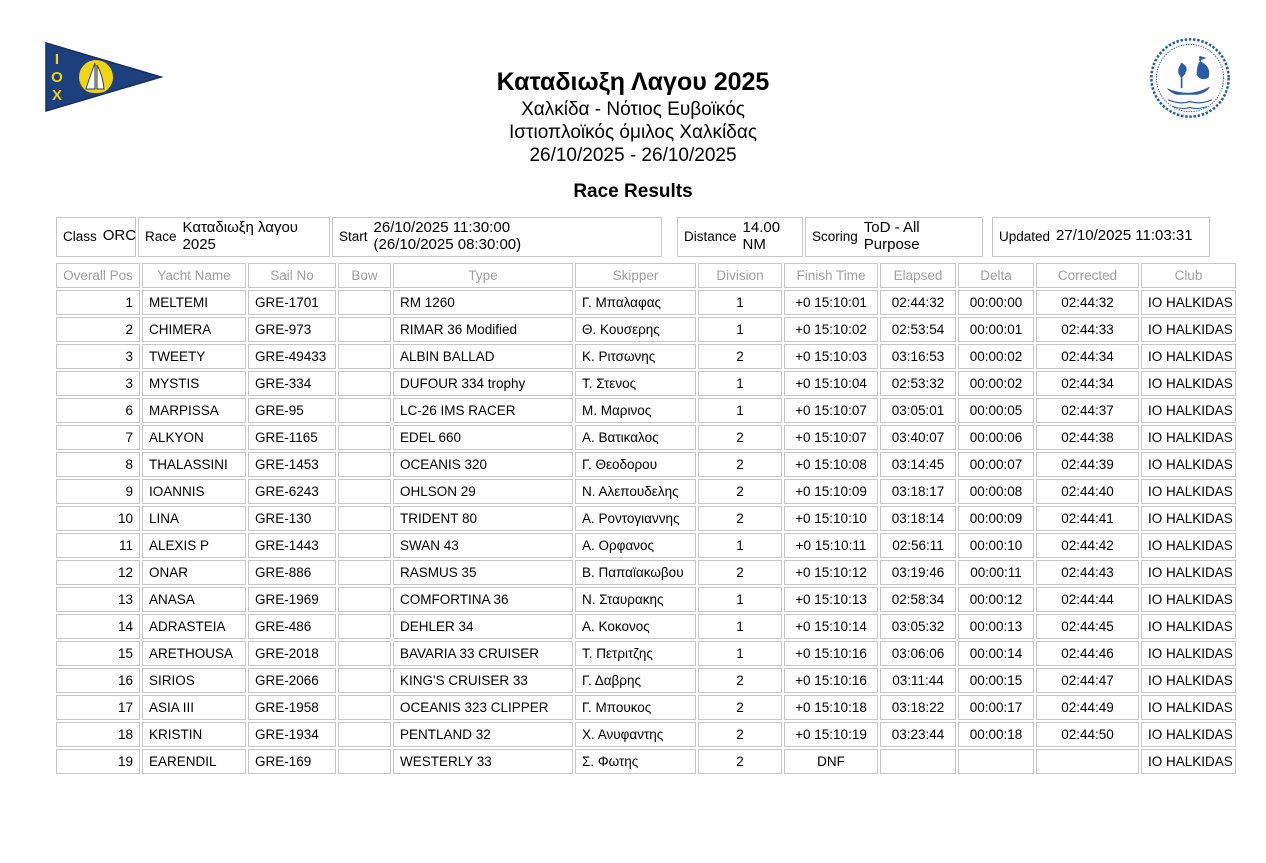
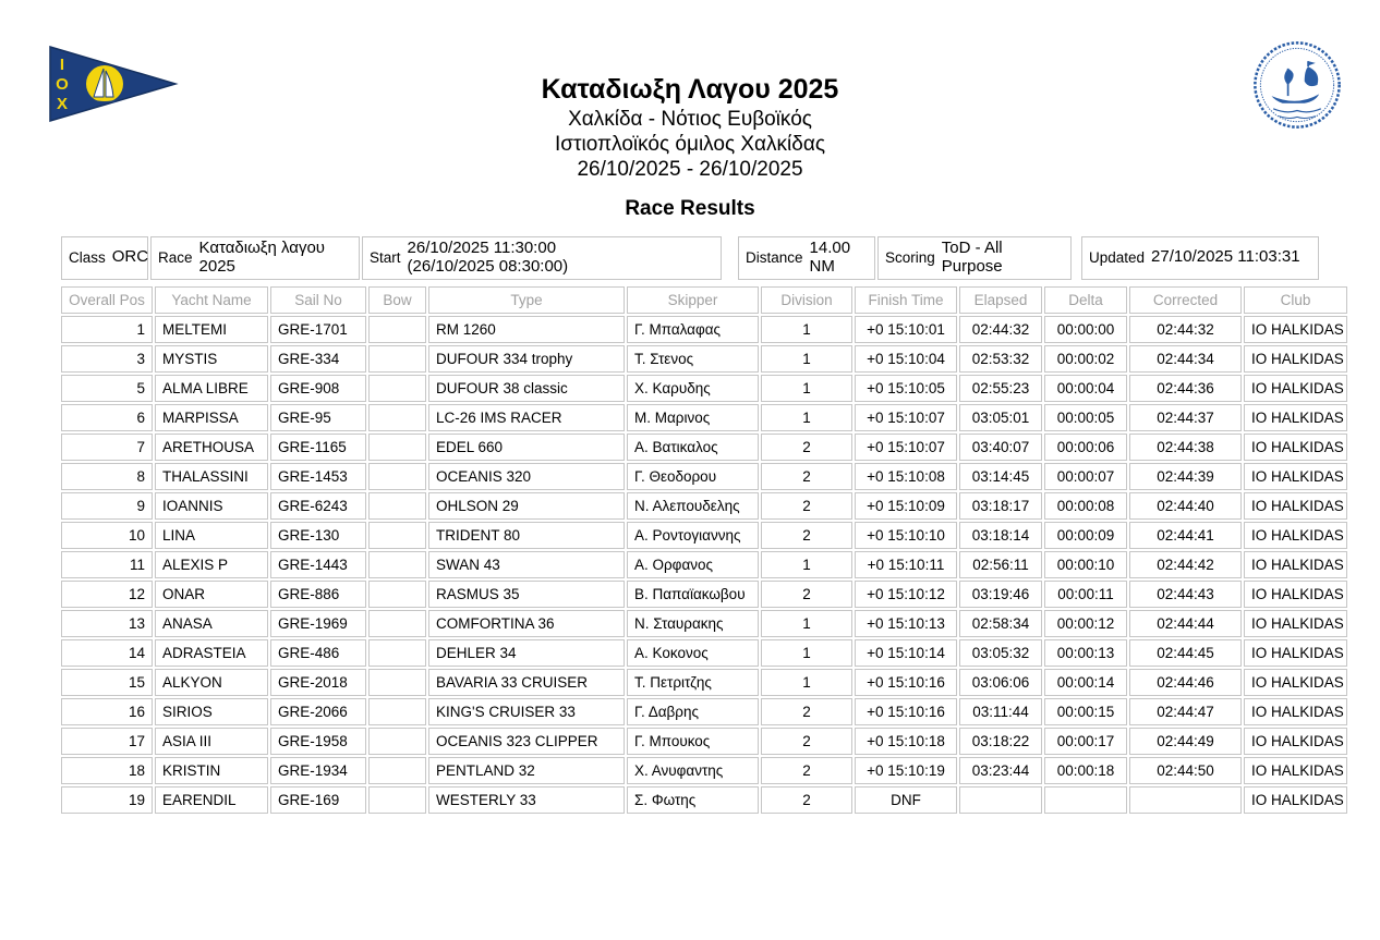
  Ι
  Ο
  Χ
  Καταδιωξη Λαγου 2025
  Χαλκίδα - Νότιος Ευβοϊκός
  Ιστιοπλοϊκός όμιλος Χαλκίδας
  26/10/2025 - 26/10/2025
  Race Results
  Class
  ORC
  Race
  Καταδιωξη λαγου
  2025
  Start
  26/10/2025 11:30:00
  (26/10/2025 08:30:00)
  Distance
  14.00
  NM
  Scoring
  ToD - All
  Purpose
  Updated
  27/10/2025 11:03:31
  Overall Pos	Yacht Name	Sail No	Bow	Type	Skipper	Division	Finish Time	Elapsed	Delta	Corrected	Club
  1	MELTEMI	GRE-1701		RM 1260	Γ. Μπαλαφας	1	+0 15:10:01	02:44:32	00:00:00	02:44:32	IO HALKIDAS
- 2	CHIMERA	GRE-973		RIMAR 36 Modified	Θ. Κουσερης	1	+0 15:10:02	02:53:54	00:00:01	02:44:33	IO HALKIDAS
- 3	TWEETY	GRE-49433		ALBIN BALLAD	Κ. Ριτσωνης	2	+0 15:10:03	03:16:53	00:00:02	02:44:34	IO HALKIDAS
  3	MYSTIS	GRE-334		DUFOUR 334 trophy	Τ. Στενος	1	+0 15:10:04	02:53:32	00:00:02	02:44:34	IO HALKIDAS
+ 5	ALMA LIBRE	GRE-908		DUFOUR 38 classic	Χ. Καρυδης	1	+0 15:10:05	02:55:23	00:00:04	02:44:36	IO HALKIDAS
  6	MARPISSA	GRE-95		LC-26 IMS RACER	Μ. Μαρινος	1	+0 15:10:07	03:05:01	00:00:05	02:44:37	IO HALKIDAS
- 7	ALKYON	GRE-1165		EDEL 660	Α. Βατικαλος	2	+0 15:10:07	03:40:07	00:00:06	02:44:38	IO HALKIDAS
+ 7	ARETHOUSA	GRE-1165		EDEL 660	Α. Βατικαλος	2	+0 15:10:07	03:40:07	00:00:06	02:44:38	IO HALKIDAS
  8	THALASSINI	GRE-1453		OCEANIS 320	Γ. Θεοδορου	2	+0 15:10:08	03:14:45	00:00:07	02:44:39	IO HALKIDAS
  9	IOANNIS	GRE-6243		OHLSON 29	Ν. Αλεπουδελης	2	+0 15:10:09	03:18:17	00:00:08	02:44:40	IO HALKIDAS
  10	LINA	GRE-130		TRIDENT 80	Α. Ροντογιαννης	2	+0 15:10:10	03:18:14	00:00:09	02:44:41	IO HALKIDAS
  11	ALEXIS P	GRE-1443		SWAN 43	Α. Ορφανος	1	+0 15:10:11	02:56:11	00:00:10	02:44:42	IO HALKIDAS
  12	ONAR	GRE-886		RASMUS 35	Β. Παπαϊακωβου	2	+0 15:10:12	03:19:46	00:00:11	02:44:43	IO HALKIDAS
  13	ANASA	GRE-1969		COMFORTINA 36	Ν. Σταυρακης	1	+0 15:10:13	02:58:34	00:00:12	02:44:44	IO HALKIDAS
  14	ADRASTEIA	GRE-486		DEHLER 34	Α. Κοκονος	1	+0 15:10:14	03:05:32	00:00:13	02:44:45	IO HALKIDAS
- 15	ARETHOUSA	GRE-2018		BAVARIA 33 CRUISER	Τ. Πετριτζης	1	+0 15:10:16	03:06:06	00:00:14	02:44:46	IO HALKIDAS
+ 15	ALKYON	GRE-2018		BAVARIA 33 CRUISER	Τ. Πετριτζης	1	+0 15:10:16	03:06:06	00:00:14	02:44:46	IO HALKIDAS
  16	SIRIOS	GRE-2066		KING'S CRUISER 33	Γ. Δαβρης	2	+0 15:10:16	03:11:44	00:00:15	02:44:47	IO HALKIDAS
  17	ASIA III	GRE-1958		OCEANIS 323 CLIPPER	Γ. Μπουκος	2	+0 15:10:18	03:18:22	00:00:17	02:44:49	IO HALKIDAS
  18	KRISTIN	GRE-1934		PENTLAND 32	Χ. Ανυφαντης	2	+0 15:10:19	03:23:44	00:00:18	02:44:50	IO HALKIDAS
  19	EARENDIL	GRE-169		WESTERLY 33	Σ. Φωτης	2	DNF				IO HALKIDAS
